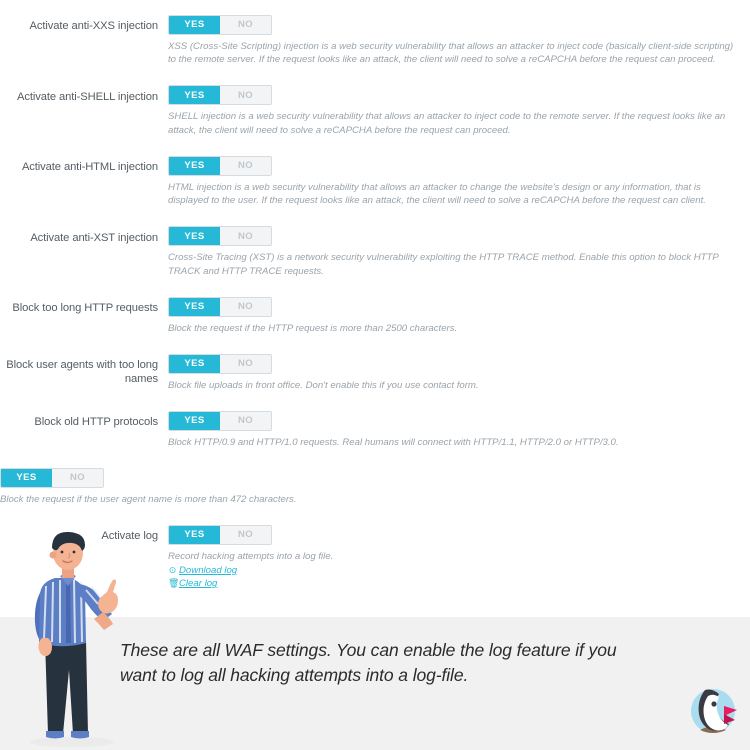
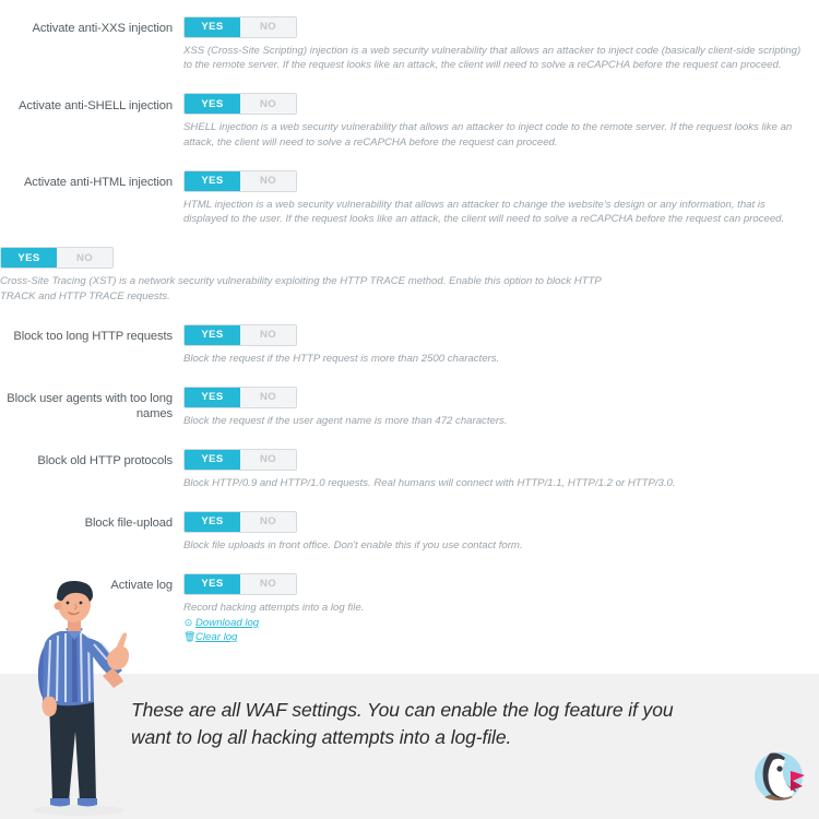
  Activate anti-XXS injection
  YES
  NO
  XSS (Cross-Site Scripting) injection is a web security vulnerability that allows an attacker to inject code (basically client-side scripting) to the remote server. If the request looks like an attack, the client will need to solve a reCAPCHA before the request can proceed.
  Activate anti-SHELL injection
  YES
  NO
  SHELL injection is a web security vulnerability that allows an attacker to inject code to the remote server. If the request looks like an attack, the client will need to solve a reCAPCHA before the request can proceed.
  Activate anti-HTML injection
  YES
  NO
- HTML injection is a web security vulnerability that allows an attacker to change the website's design or any information, that is displayed to the user. If the request looks like an attack, the client will need to solve a reCAPCHA before the request can client.
+ HTML injection is a web security vulnerability that allows an attacker to change the website's design or any information, that is displayed to the user. If the request looks like an attack, the client will need to solve a reCAPCHA before the request can proceed.
- Activate anti-XST injection
  YES
  NO
  Cross-Site Tracing (XST) is a network security vulnerability exploiting the HTTP TRACE method. Enable this option to block HTTP TRACK and HTTP TRACE requests.
  Block too long HTTP requests
  YES
  NO
  Block the request if the HTTP request is more than 2500 characters.
  Block user agents with too long names
  YES
  NO
- Block file uploads in front office. Don't enable this if you use contact form.
+ Block the request if the user agent name is more than 472 characters.
  Block old HTTP protocols
  YES
  NO
- Block HTTP/0.9 and HTTP/1.0 requests. Real humans will connect with HTTP/1.1, HTTP/2.0 or HTTP/3.0.
+ Block HTTP/0.9 and HTTP/1.0 requests. Real humans will connect with HTTP/1.1, HTTP/1.2 or HTTP/3.0.
+ Block file-upload
  YES
  NO
- Block the request if the user agent name is more than 472 characters.
+ Block file uploads in front office. Don't enable this if you use contact form.
  Activate log
  YES
  NO
  Record hacking attempts into a log file.
  ⊙ Download log
  🗑Clear log
  These are all WAF settings. You can enable the log feature if you want to log all hacking attempts into a log-file.
